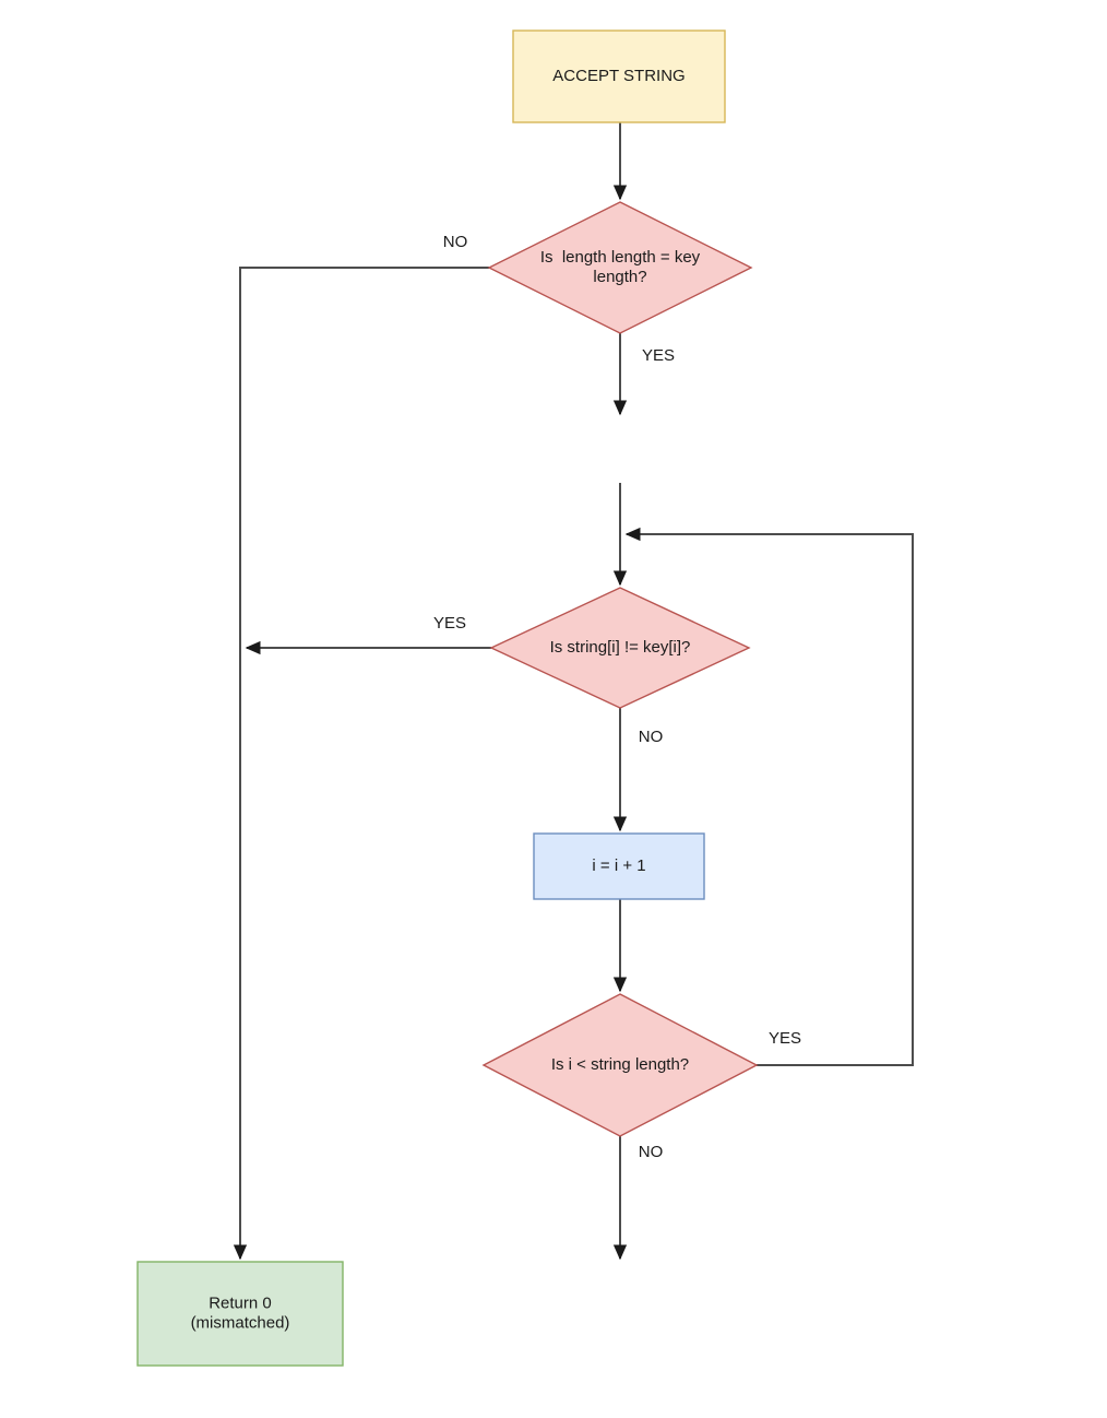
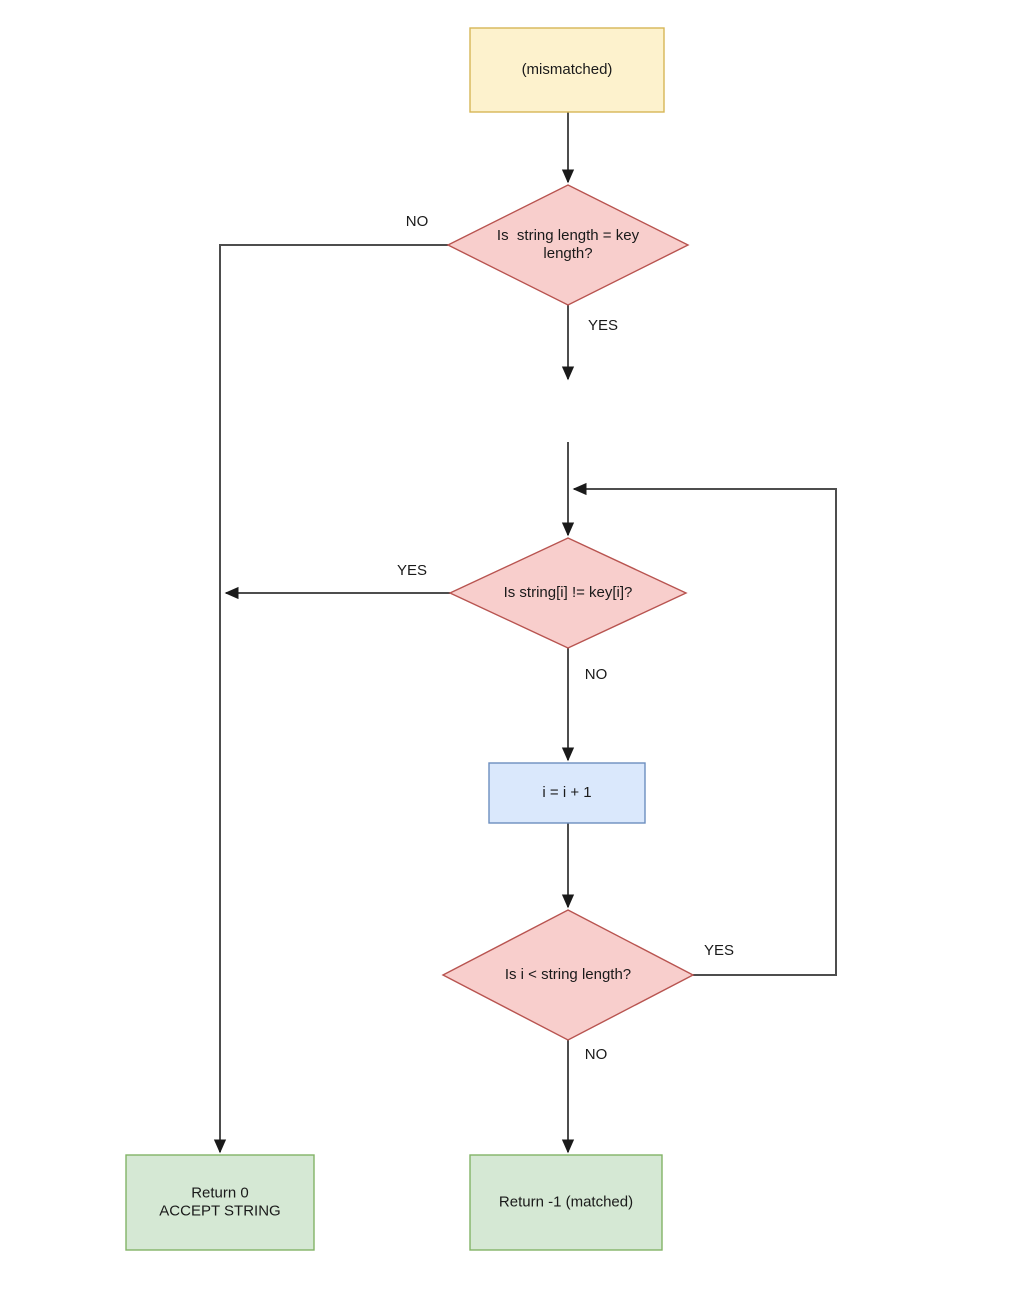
- ACCEPT STRING
+ (mismatched)
- Is length length = key length?
+ Is string length = key length?
  Is string[i] != key[i]?
  i = i + 1
  Is i < string length?
- Return 0 (mismatched)
+ Return 0 ACCEPT STRING
+ Return -1 (matched)
  NO
  YES
  YES
  NO
  YES
  NO
